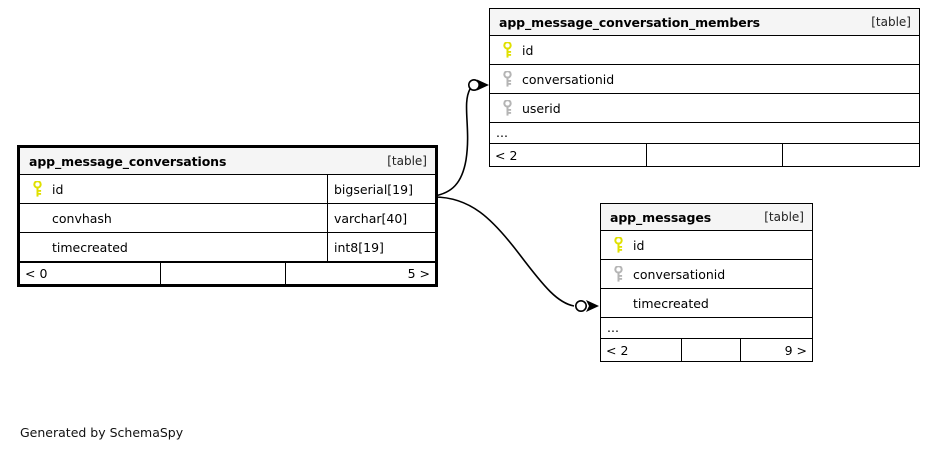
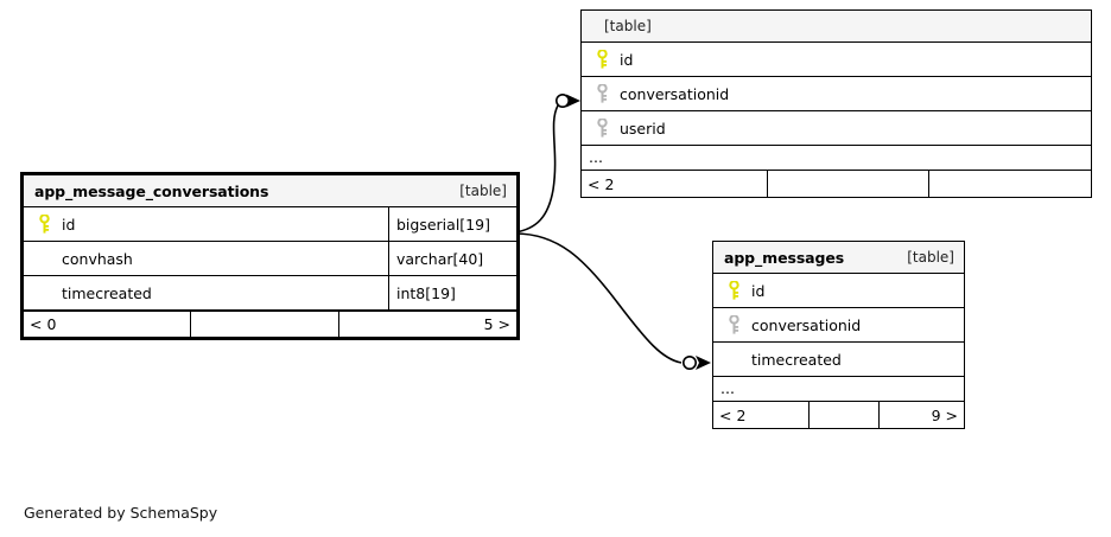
- app_message_conversation_members
  [table]
  id
  conversationid
  userid
  ...
  < 2
  app_message_conversations
  [table]
  id
  bigserial[19]
  convhash
  varchar[40]
  timecreated
  int8[19]
  < 0
  5 >
  app_messages
  [table]
  id
  conversationid
  timecreated
  ...
  < 2
  9 >
  Generated by SchemaSpy
